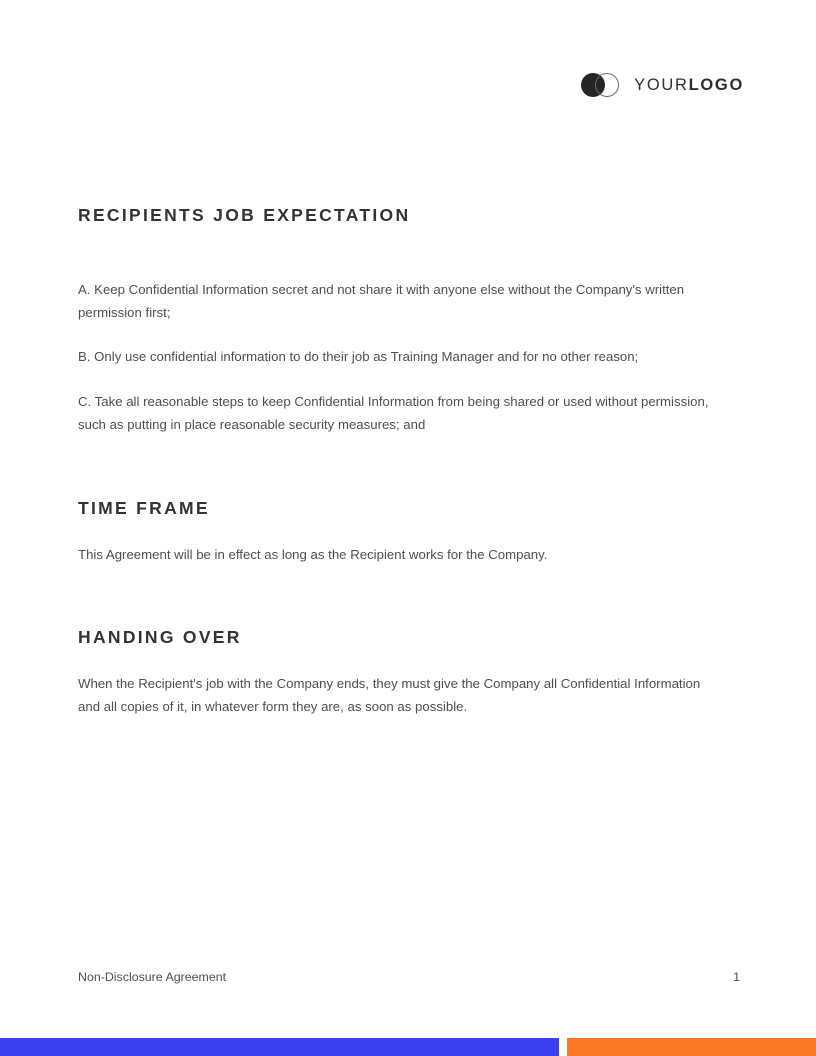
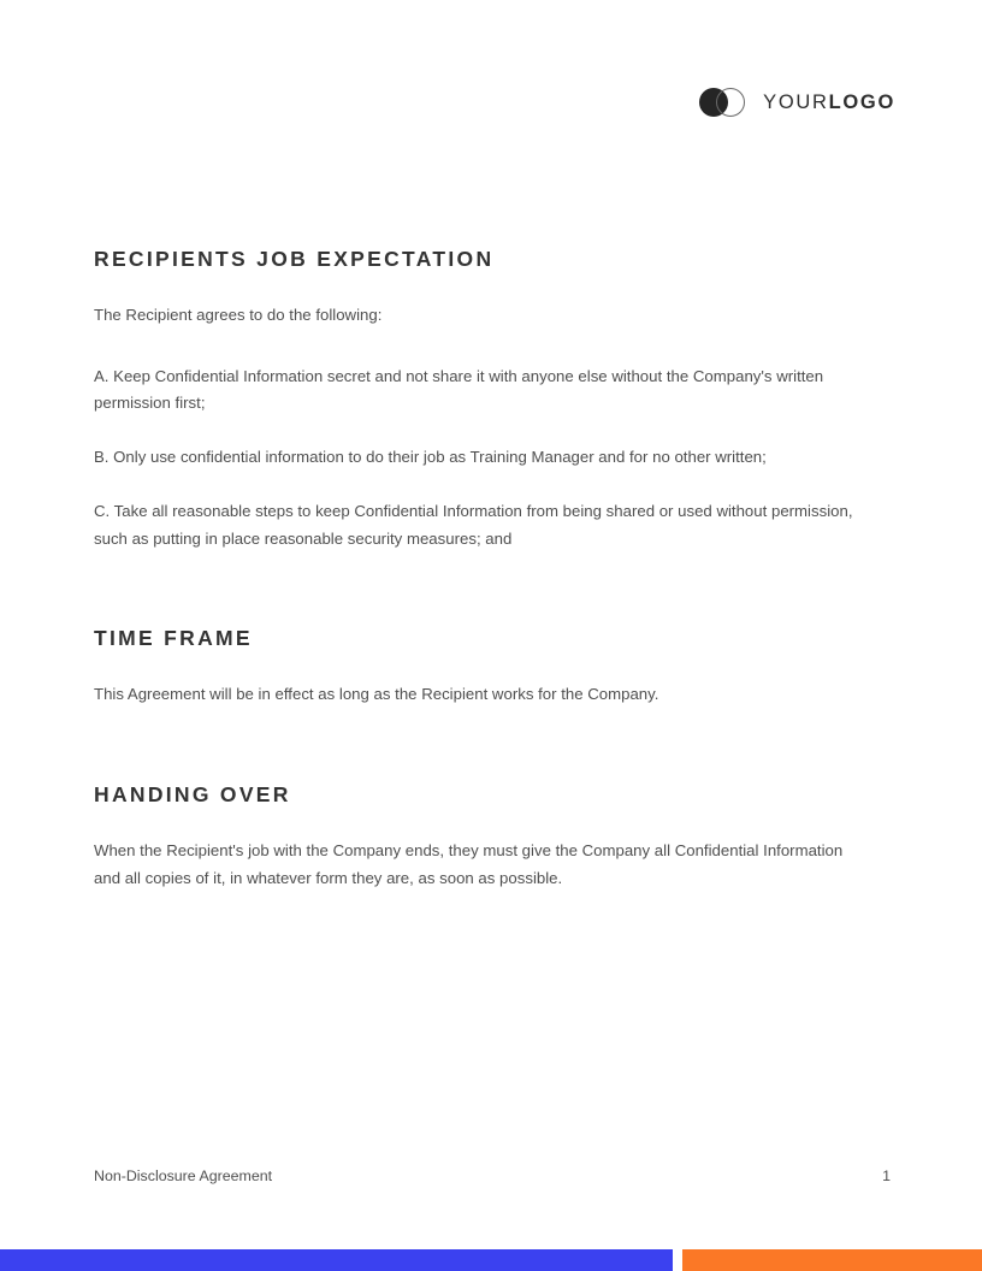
  YOURLOGO
  RECIPIENTS JOB EXPECTATION
+ The Recipient agrees to do the following:
  A. Keep Confidential Information secret and not share it with anyone else without the Company's written permission first;
- B. Only use confidential information to do their job as Training Manager and for no other reason;
+ B. Only use confidential information to do their job as Training Manager and for no other written;
  C. Take all reasonable steps to keep Confidential Information from being shared or used without permission, such as putting in place reasonable security measures; and
  TIME FRAME
  This Agreement will be in effect as long as the Recipient works for the Company.
  HANDING OVER
  When the Recipient's job with the Company ends, they must give the Company all Confidential Information and all copies of it, in whatever form they are, as soon as possible.
  Non-Disclosure Agreement
  1
